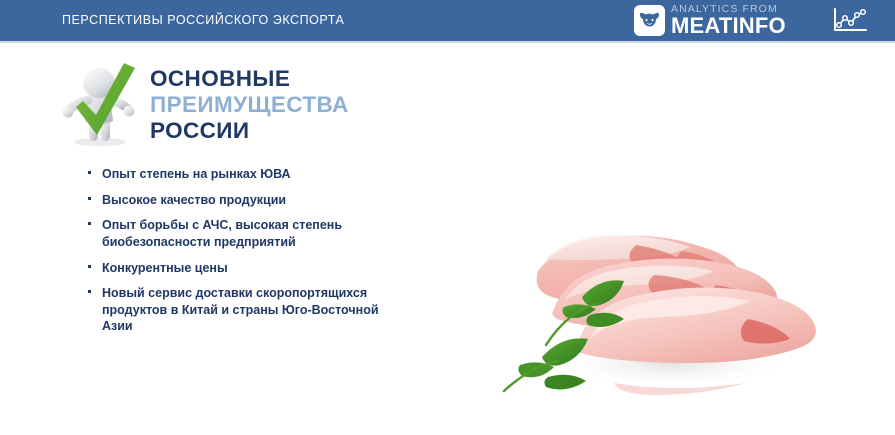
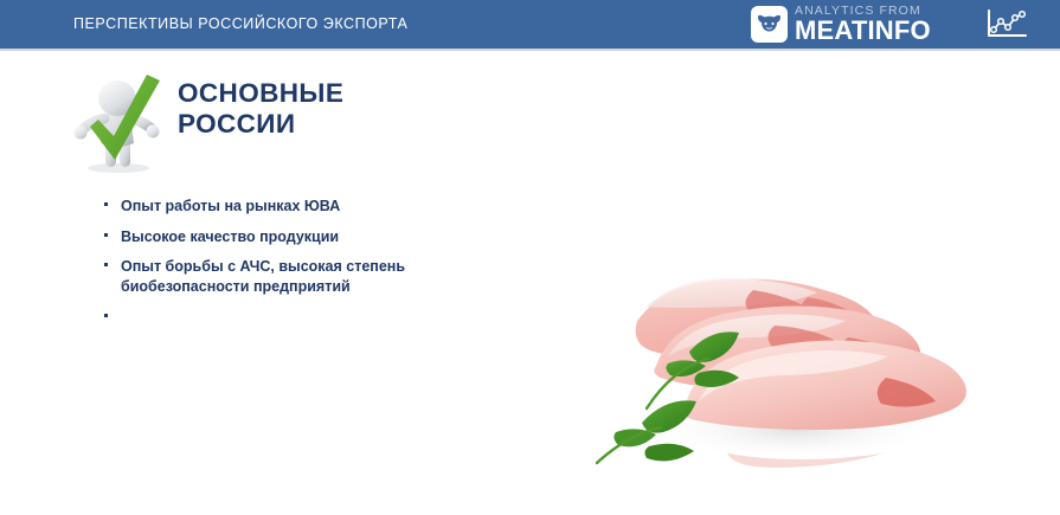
  ПЕРСПЕКТИВЫ РОССИЙСКОГО ЭКСПОРТА
  ANALYTICS FROM
  MEATINFO
  ОСНОВНЫЕ
- ПРЕИМУЩЕСТВА
  РОССИИ
- Опыт степень на рынках ЮВА
+ Опыт работы на рынках ЮВА
  Высокое качество продукции
  Опыт борьбы с АЧС, высокая степень биобезопасности предприятий
- Конкурентные цены
- Новый сервис доставки скоропортящихся продуктов в Китай и страны Юго-Восточной Азии
